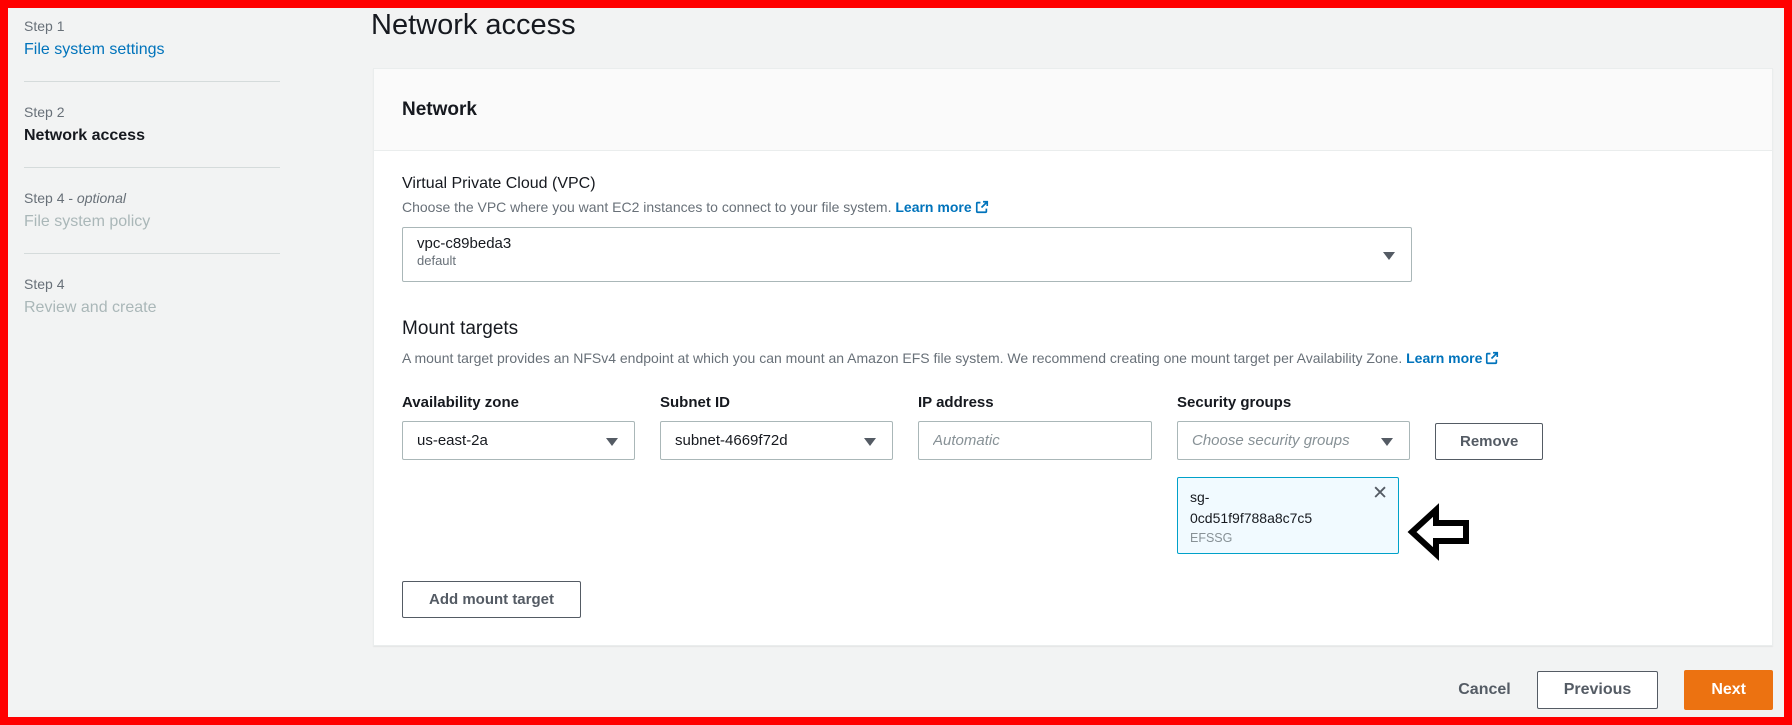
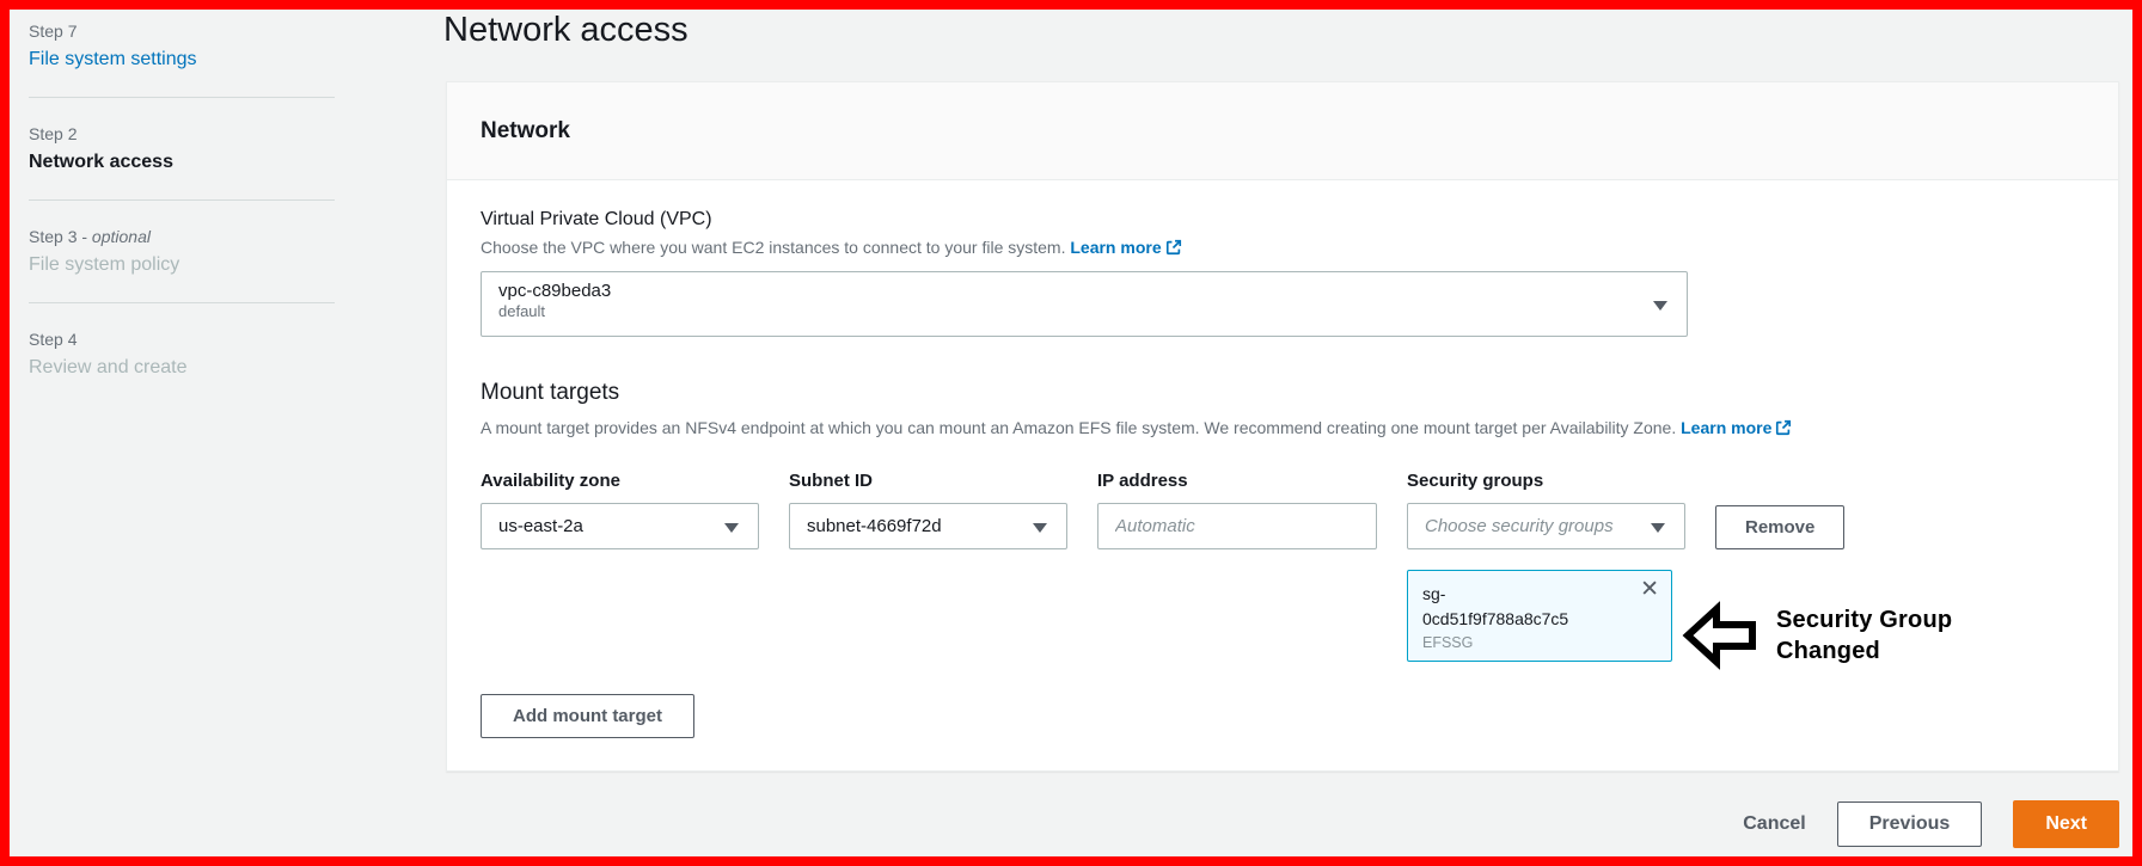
- Step 1
+ Step 7
  File system settings
  Step 2
  Network access
- Step 4 - optional
+ Step 3 - optional
  File system policy
  Step 4
  Review and create
  Network access
  Network
  Virtual Private Cloud (VPC)
  Choose the VPC where you want EC2 instances to connect to your file system. Learn more
  vpc-c89beda3
  default
  Mount targets
  A mount target provides an NFSv4 endpoint at which you can mount an Amazon EFS file system. We recommend creating one mount target per Availability Zone. Learn more
  Availability zone
  us-east-2a
  Subnet ID
  subnet-4669f72d
  IP address
  Automatic
  Security groups
  Choose security groups
  sg-
  0cd51f9f788a8c7c5
  EFSSG
  ✕
  Remove
  Add mount target
+ Security Group
+ Changed
  Cancel
  Previous
  Next
